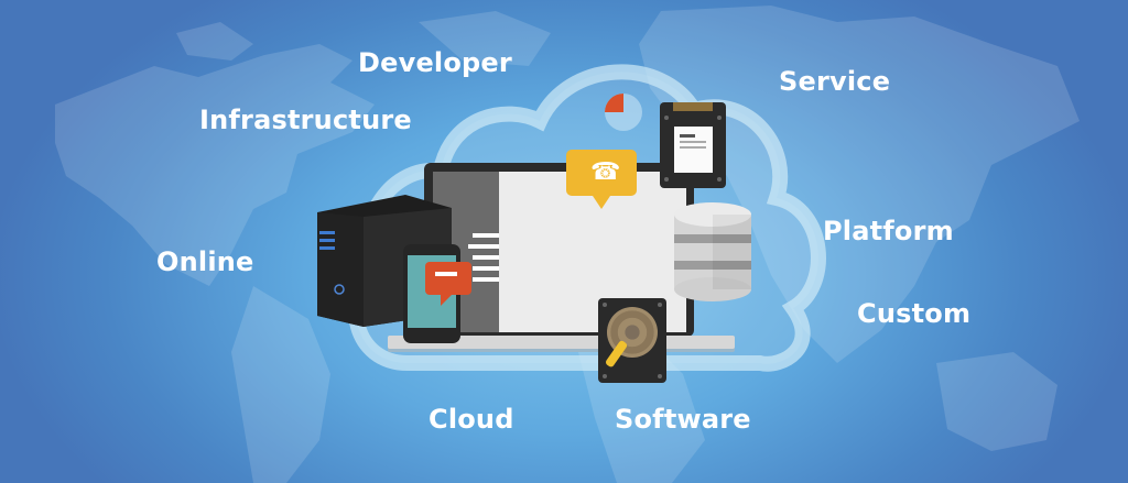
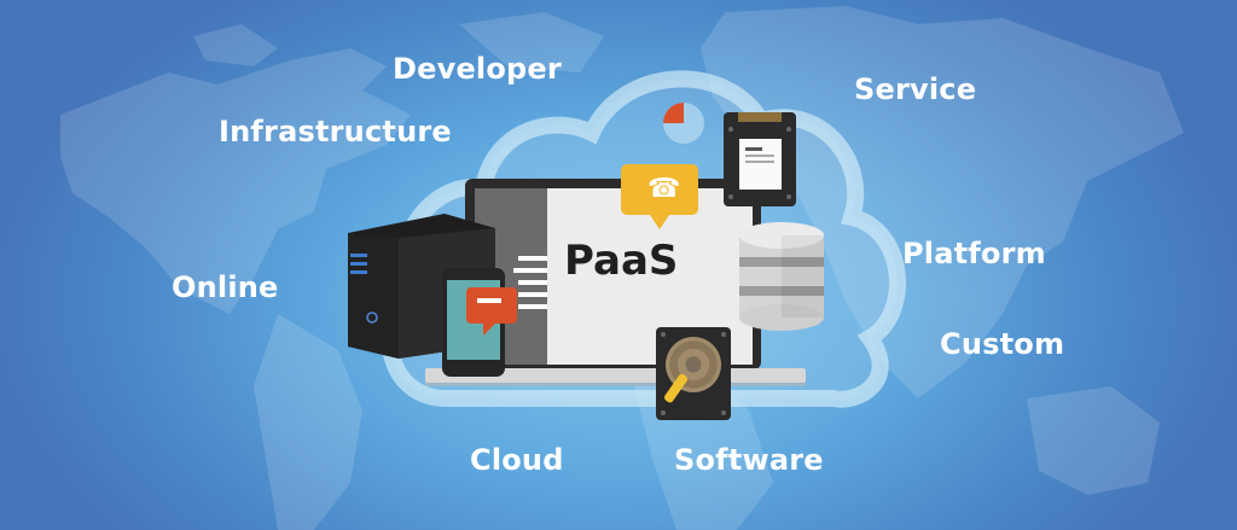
  Developer
  Infrastructure
  Online
  Service
  Platform
  Custom
  Cloud
  Software
+ PaaS
  ☎
